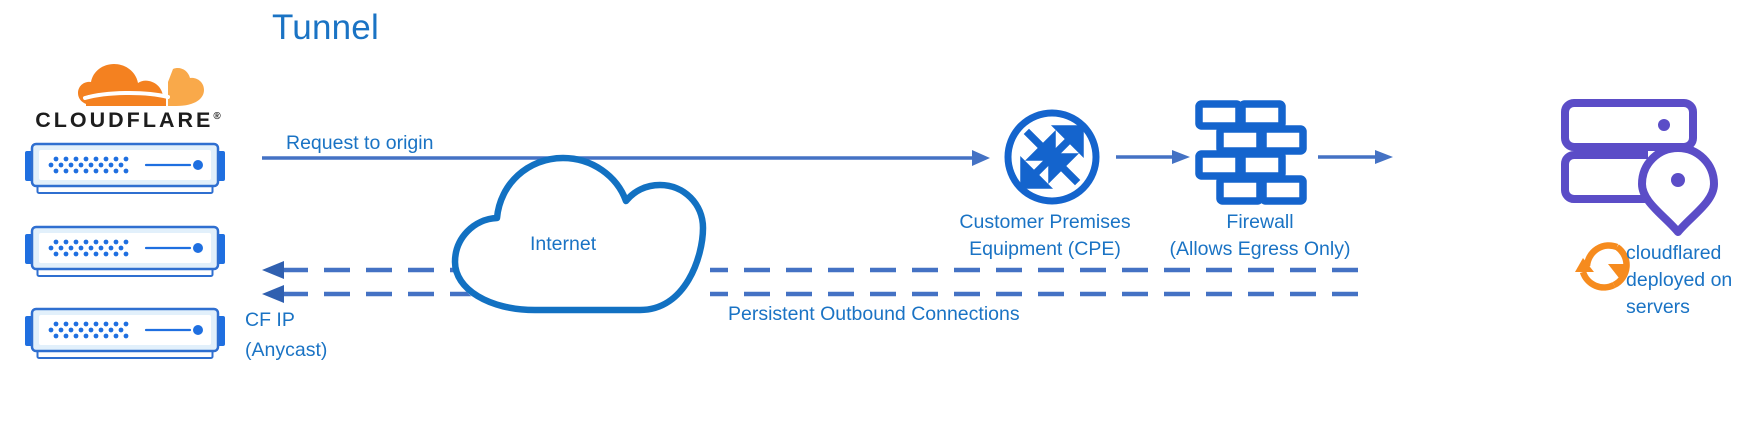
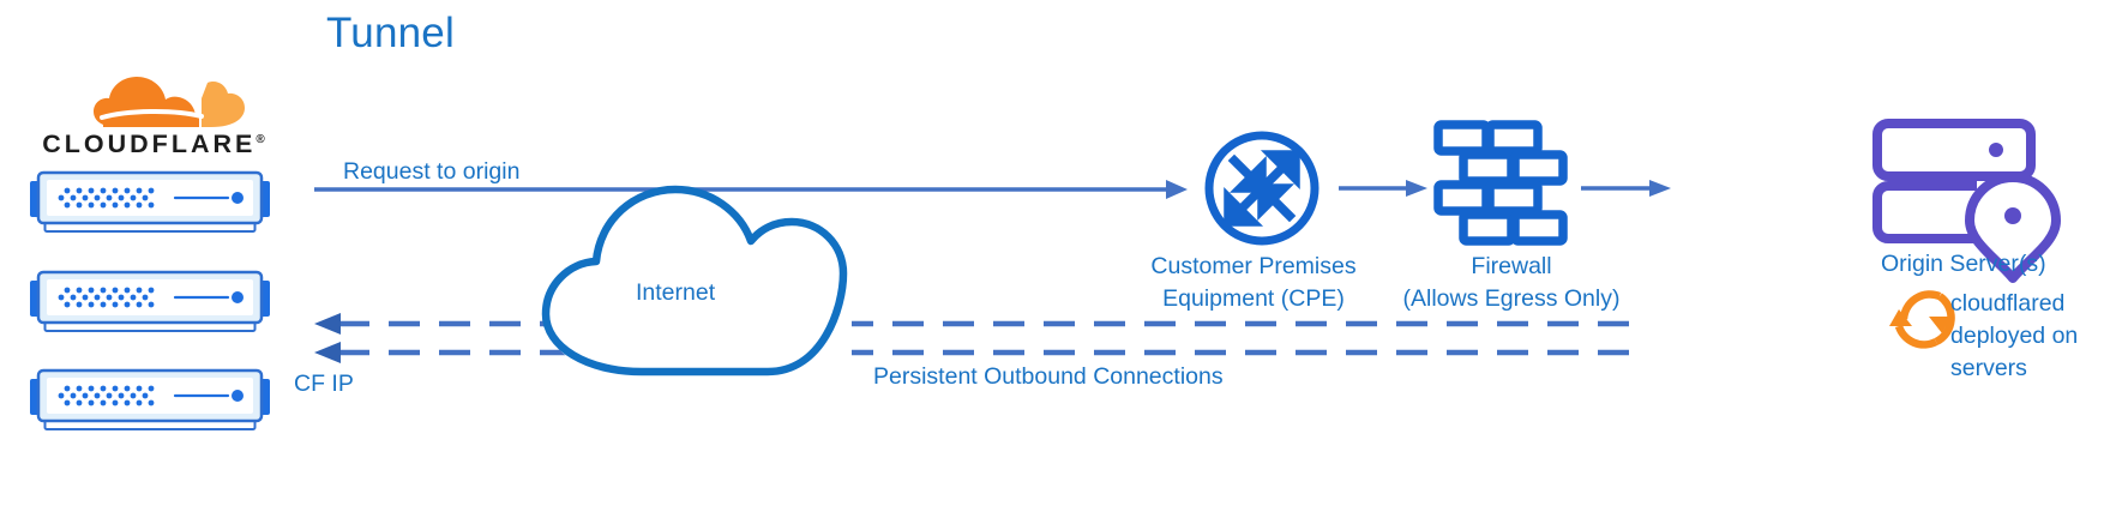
  Tunnel
  CLOUDFLARE®
  Request to origin
  Internet
  CF IP
- (Anycast)
  Persistent Outbound Connections
  Customer Premises
  Equipment (CPE)
  Firewall
  (Allows Egress Only)
+ Origin Server(s)
  cloudflared
  deployed on
  servers
